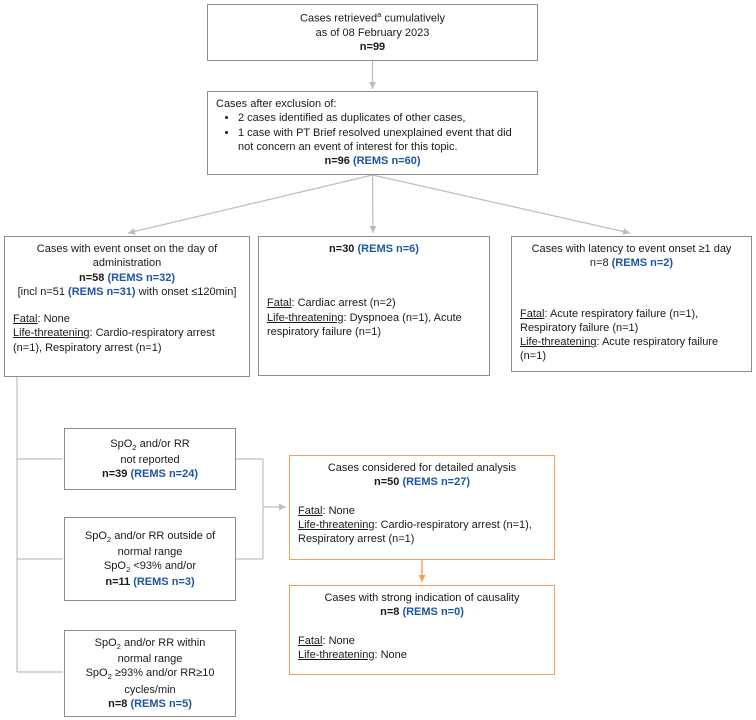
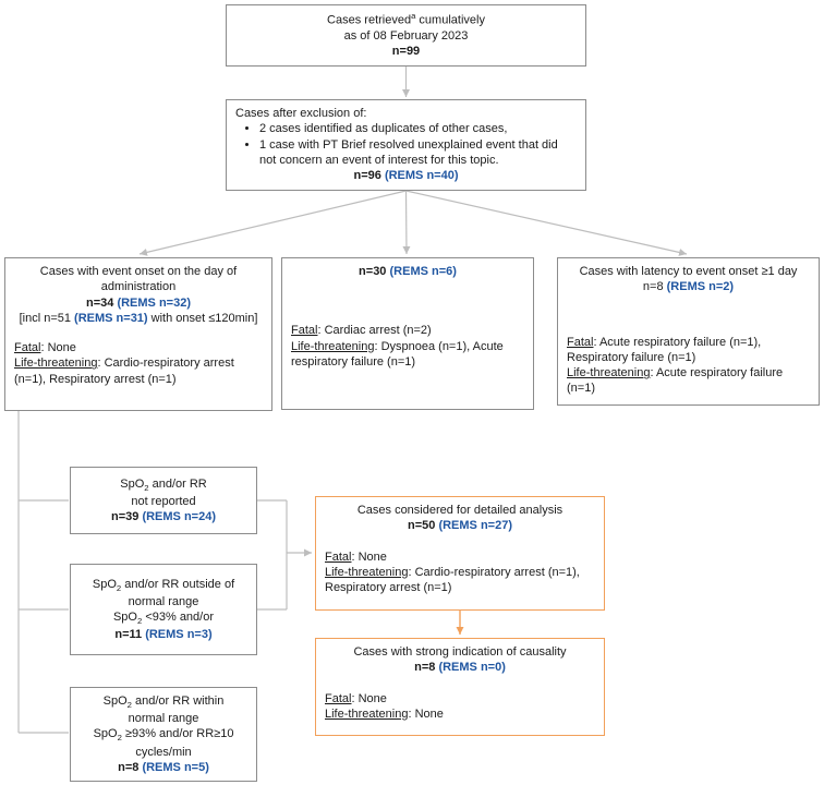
  Cases retrieveda cumulatively
  as of 08 February 2023
  n=99
  Cases after exclusion of:
  2 cases identified as duplicates of other cases,
  1 case with PT Brief resolved unexplained event that did not concern an event of interest for this topic.
- n=96 (REMS n=60)
+ n=96 (REMS n=40)
  Cases with event onset on the day of administration
- n=58 (REMS n=32)
+ n=34 (REMS n=32)
  [incl n=51 (REMS n=31) with onset ≤120min]
  Fatal: None
  Life-threatening: Cardio-respiratory arrest (n=1), Respiratory arrest (n=1)
  n=30 (REMS n=6)
  Fatal: Cardiac arrest (n=2)
  Life-threatening: Dyspnoea (n=1), Acute respiratory failure (n=1)
  Cases with latency to event onset ≥1 day
  n=8 (REMS n=2)
  Fatal: Acute respiratory failure (n=1), Respiratory failure (n=1)
  Life-threatening: Acute respiratory failure (n=1)
  SpO2 and/or RR
  not reported
  n=39 (REMS n=24)
  SpO2 and/or RR outside of
  normal range
  SpO2 <93% and/or
  n=11 (REMS n=3)
  SpO2 and/or RR within
  normal range
  SpO2 ≥93% and/or RR≥10
  cycles/min
  n=8 (REMS n=5)
  Cases considered for detailed analysis
  n=50 (REMS n=27)
  Fatal: None
  Life-threatening: Cardio-respiratory arrest (n=1), Respiratory arrest (n=1)
  Cases with strong indication of causality
  n=8 (REMS n=0)
  Fatal: None
  Life-threatening: None
